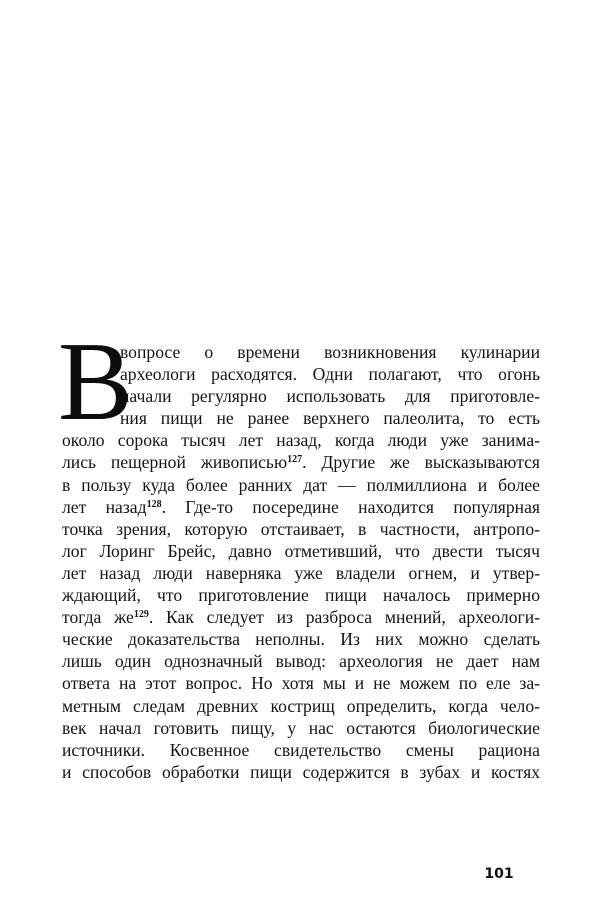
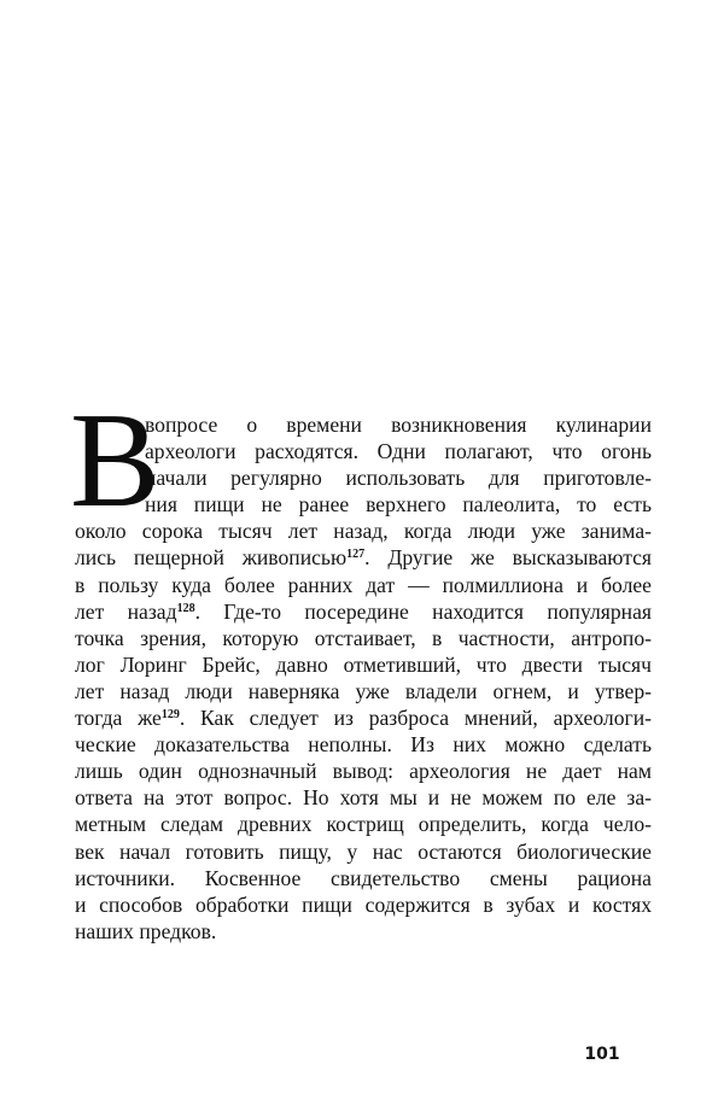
  В
  вопросе о времени возникновения кулинарии
  археологи расходятся. Одни полагают, что огонь
  начали регулярно использовать для приготовле-
  ния пищи не ранее верхнего палеолита, то есть
  около сорока тысяч лет назад, когда люди уже занима-
  лись пещерной живописью127. Другие же высказываются
  в пользу куда более ранних дат — полмиллиона и более
  лет назад128. Где-то посередине находится популярная
  точка зрения, которую отстаивает, в частности, антропо-
  лог Лоринг Брейс, давно отметивший, что двести тысяч
  лет назад люди наверняка уже владели огнем, и утвер-
- ждающий, что приготовление пищи началось примерно
  тогда же129. Как следует из разброса мнений, археологи-
  ческие доказательства неполны. Из них можно сделать
  лишь один однозначный вывод: археология не дает нам
  ответа на этот вопрос. Но хотя мы и не можем по еле за-
  метным следам древних кострищ определить, когда чело-
  век начал готовить пищу, у нас остаются биологические
  источники. Косвенное свидетельство смены рациона
  и способов обработки пищи содержится в зубах и костях
+ наших предков.
  101
